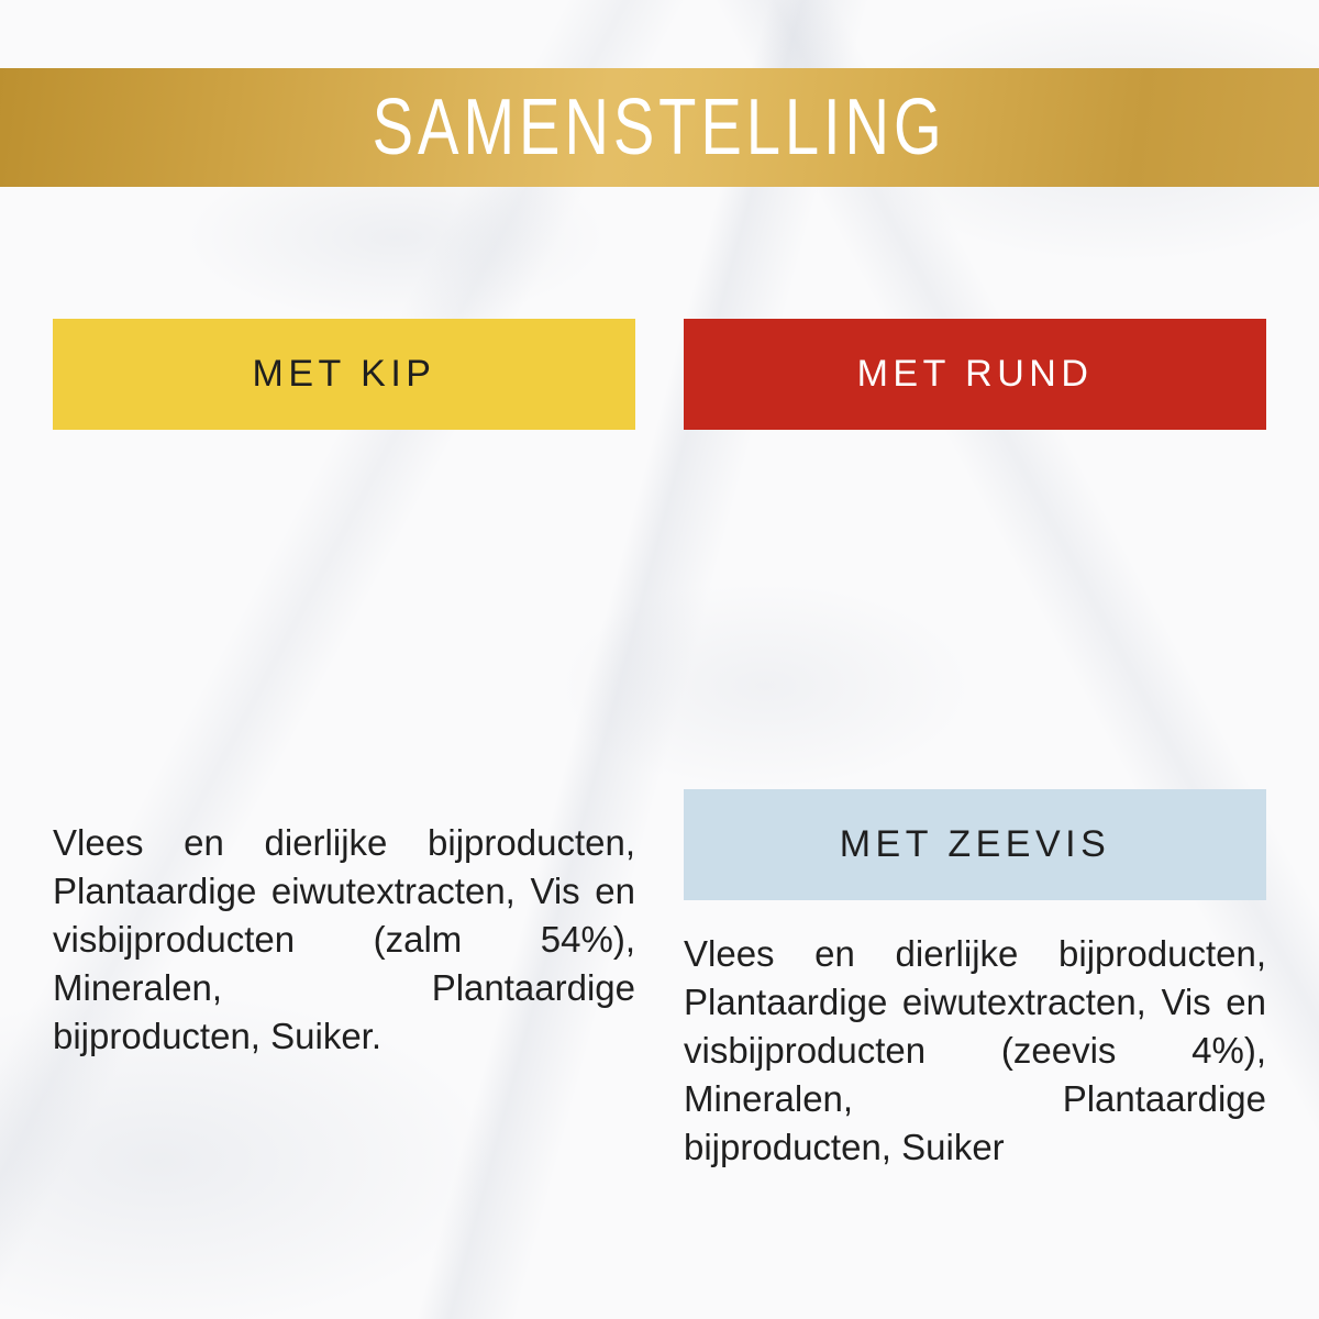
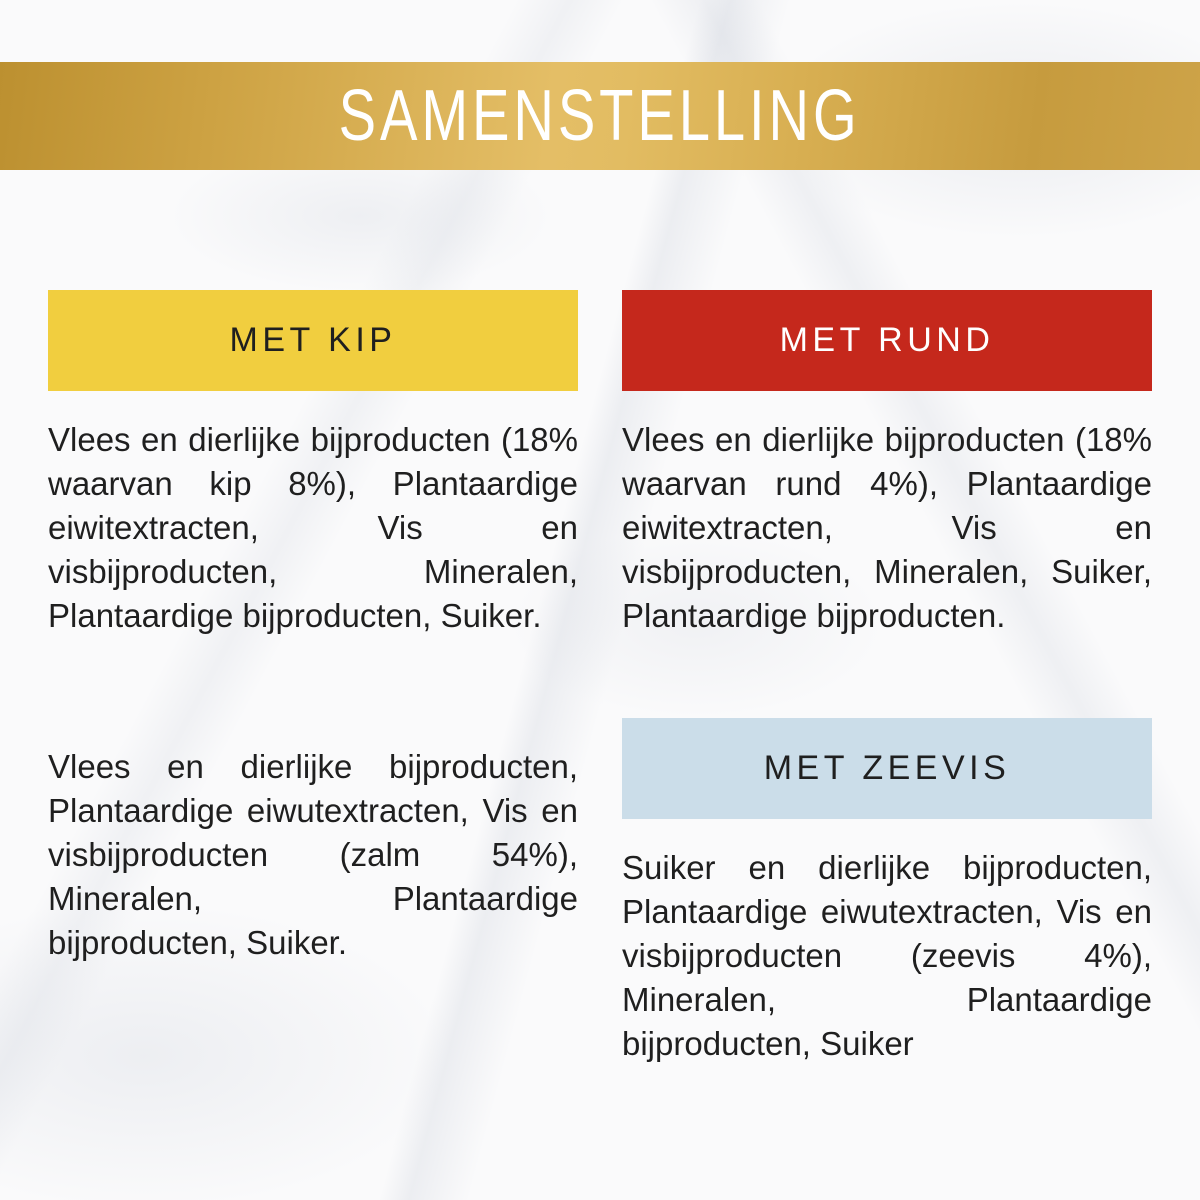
  SAMENSTELLING
  MET KIP
+ Vlees en dierlijke bijproducten (18% waarvan kip 8%), Plantaardige eiwitextracten, Vis en visbijproducten, Mineralen, Plantaardige bijproducten, Suiker.
  MET RUND
+ Vlees en dierlijke bijproducten (18% waarvan rund 4%), Plantaardige eiwitextracten, Vis en visbijproducten, Mineralen, Suiker, Plantaardige bijproducten.
  Vlees en dierlijke bijproducten, Plantaardige eiwutextracten, Vis en visbijproducten (zalm 54%), Mineralen, Plantaardige bijproducten, Suiker.
  MET ZEEVIS
- Vlees en dierlijke bijproducten, Plantaardige eiwutextracten, Vis en visbijproducten (zeevis 4%), Mineralen, Plantaardige bijproducten, Suiker
+ Suiker en dierlijke bijproducten, Plantaardige eiwutextracten, Vis en visbijproducten (zeevis 4%), Mineralen, Plantaardige bijproducten, Suiker
